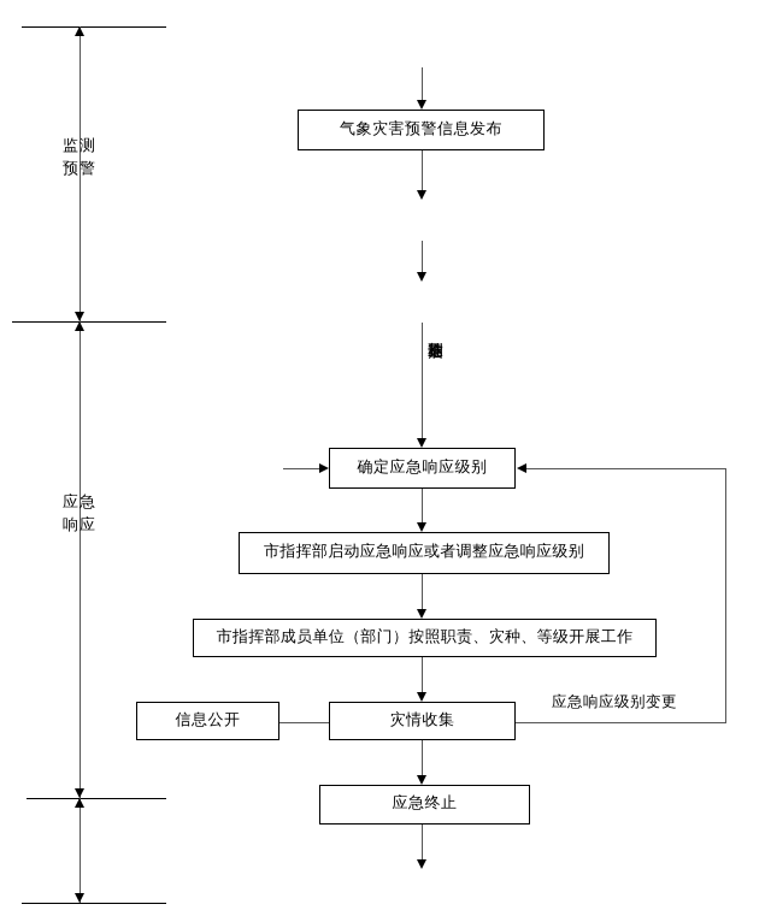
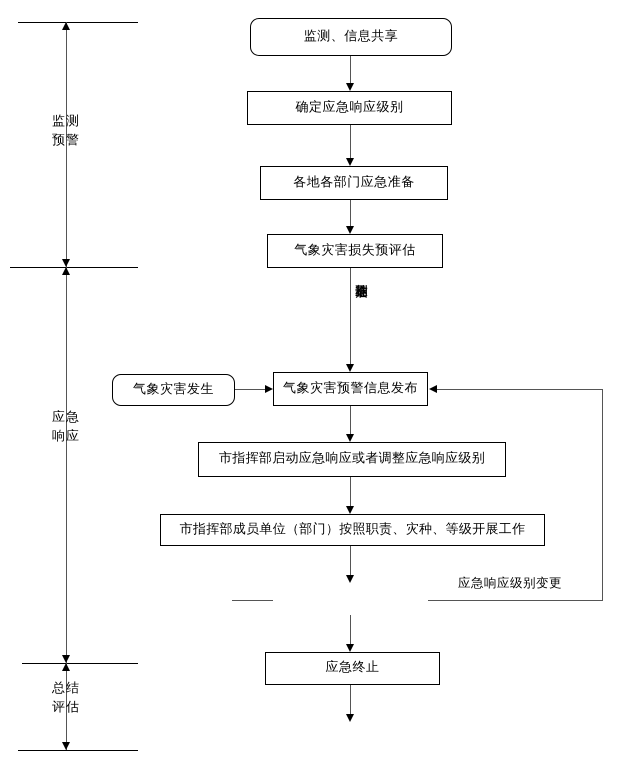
  监测
  预警
  应急
  响应
+ 总结
+ 评估
+ 监测、信息共享
- 气象灾害预警信息发布
+ 确定应急响应级别
+ 各地各部门应急准备
+ 气象灾害损失预评估
+ 气象灾害发生
- 确定应急响应级别
+ 气象灾害预警信息发布
  市指挥部启动应急响应或者调整应急响应级别
  市指挥部成员单位（部门）按照职责、灾种、等级开展工作
- 信息公开
- 灾情收集
  应急终止
  应急响应级别变更
